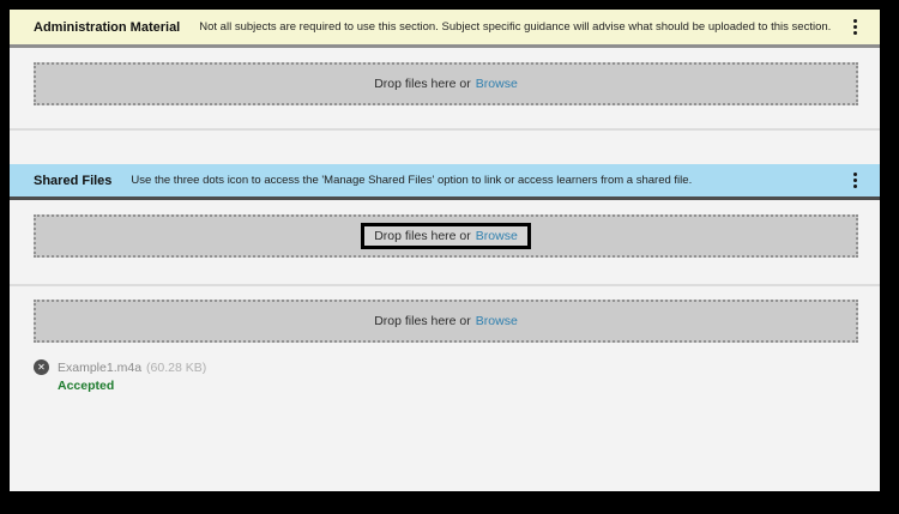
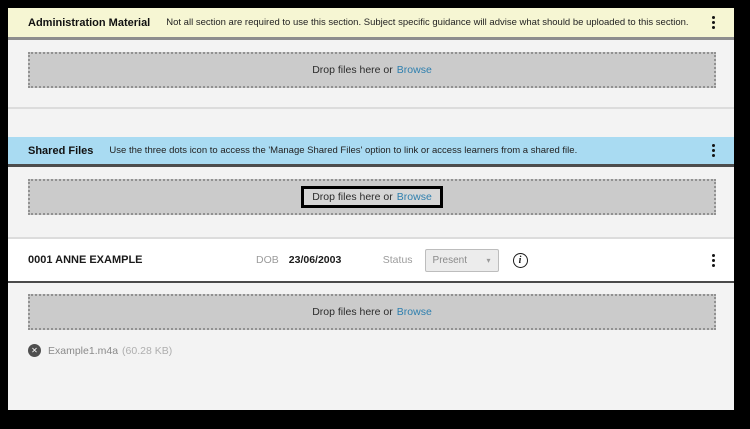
  Administration Material
- Not all subjects are required to use this section. Subject specific guidance will advise what should be uploaded to this section.
+ Not all section are required to use this section. Subject specific guidance will advise what should be uploaded to this section.
  Drop files here or
  Browse
  Shared Files
  Use the three dots icon to access the 'Manage Shared Files' option to link or access learners from a shared file.
  Drop files here or
  Browse
+ 0001 ANNE EXAMPLE
+ DOB
+ 23/06/2003
+ Status
+ Present
+ ▾
+ i
  Drop files here or
  Browse
  ✕
  Example1.m4a
  (60.28 KB)
- Accepted
